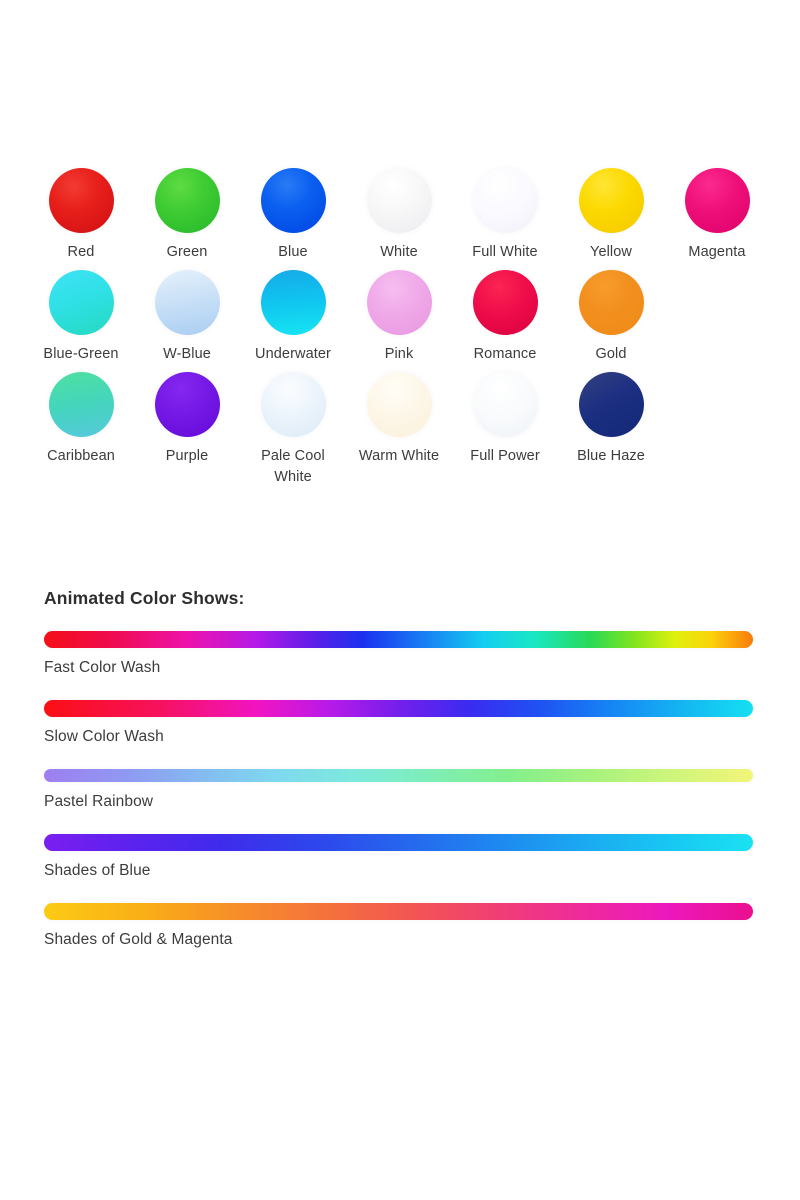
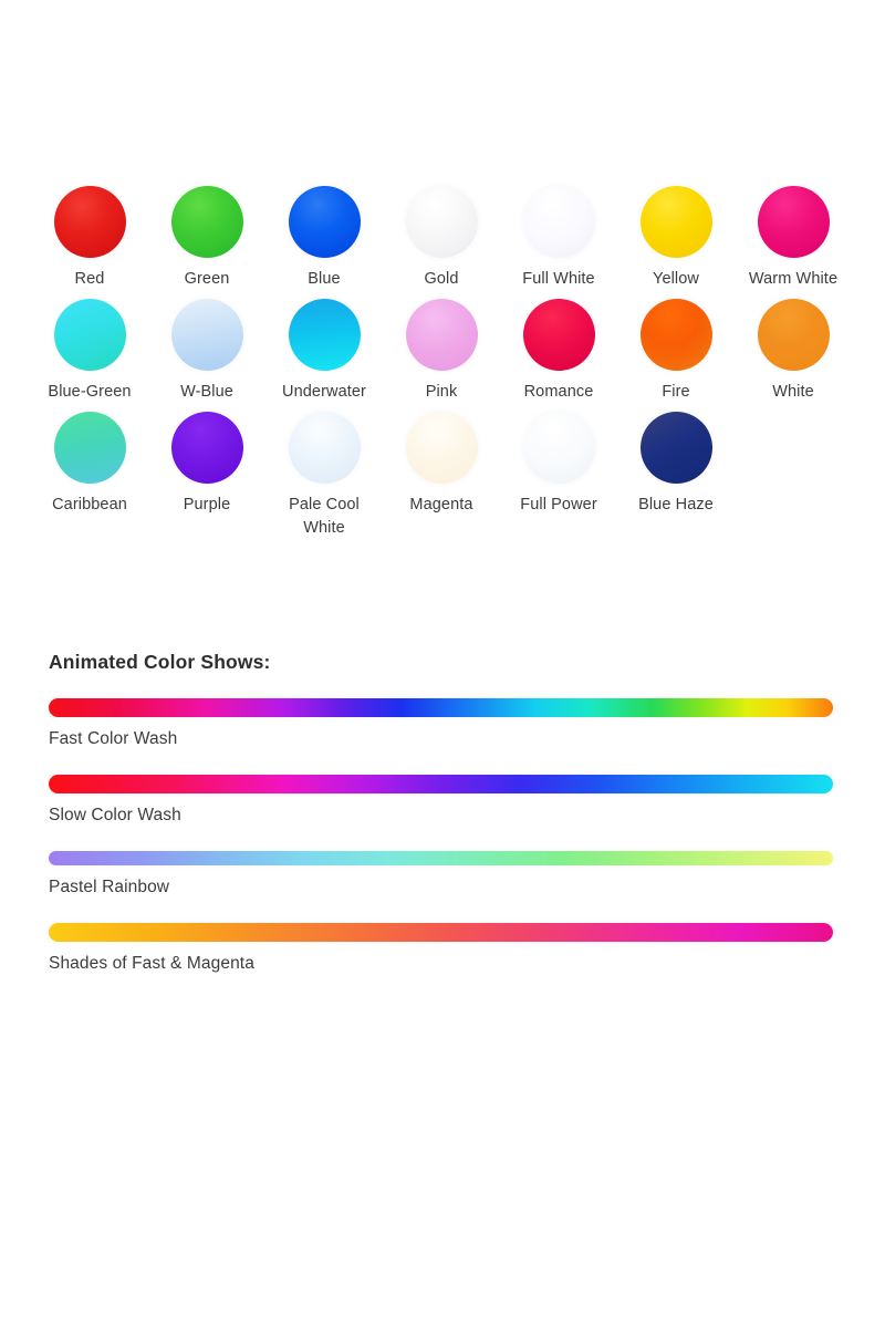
  Red
  Green
  Blue
- White
+ Gold
  Full White
  Yellow
- Magenta
+ Warm White
  Blue-Green
  W-Blue
  Underwater
  Pink
  Romance
+ Fire
- Gold
+ White
  Caribbean
  Purple
  Pale Cool White
- Warm White
+ Magenta
  Full Power
  Blue Haze
  Animated Color Shows:
  Fast Color Wash
  Slow Color Wash
  Pastel Rainbow
- Shades of Blue
- Shades of Gold & Magenta
+ Shades of Fast & Magenta
